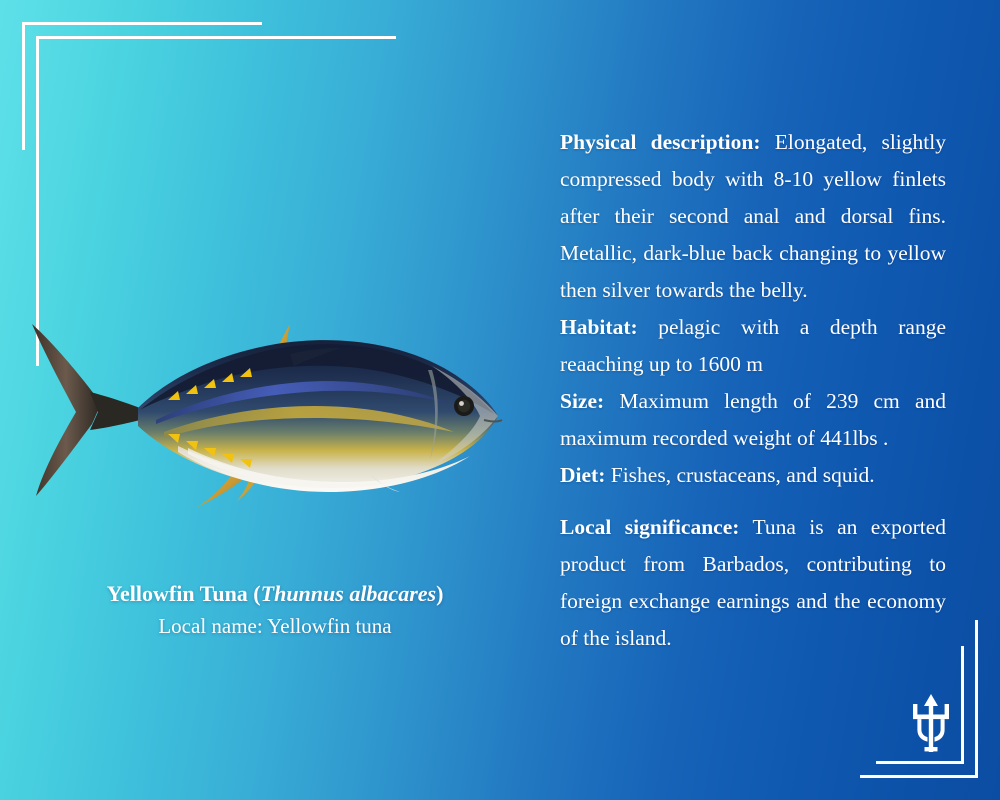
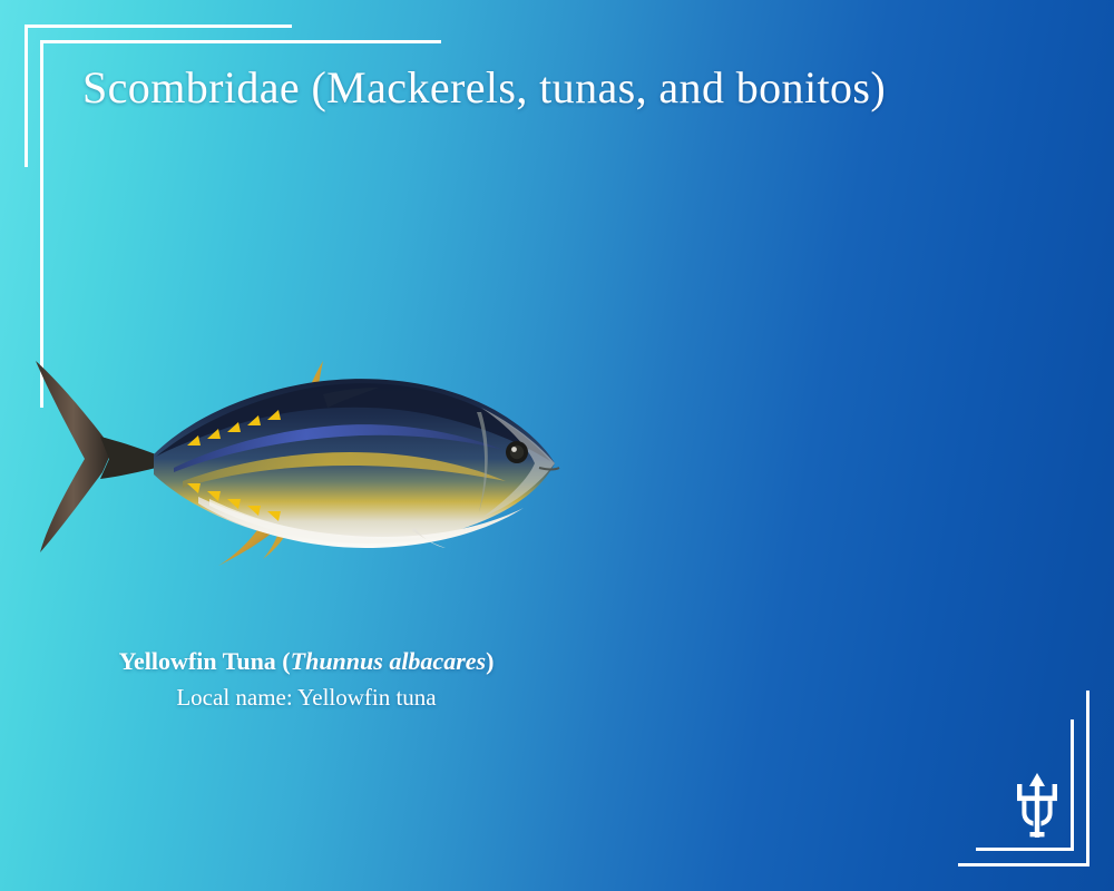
+ Scombridae (Mackerels, tunas, and bonitos)
  Yellowfin Tuna (Thunnus albacares)
  Local name: Yellowfin tuna
- Physical description: Elongated, slightly compressed body with 8-10 yellow finlets after their second anal and dorsal fins. Metallic, dark-blue back changing to yellow then silver towards the belly.
- Habitat: pelagic with a depth range reaaching up to 1600 m
- Size: Maximum length of 239 cm and maximum recorded weight of 441lbs .
- Diet: Fishes, crustaceans, and squid.
- Local significance: Tuna is an exported product from Barbados, contributing to foreign exchange earnings and the economy of the island.
